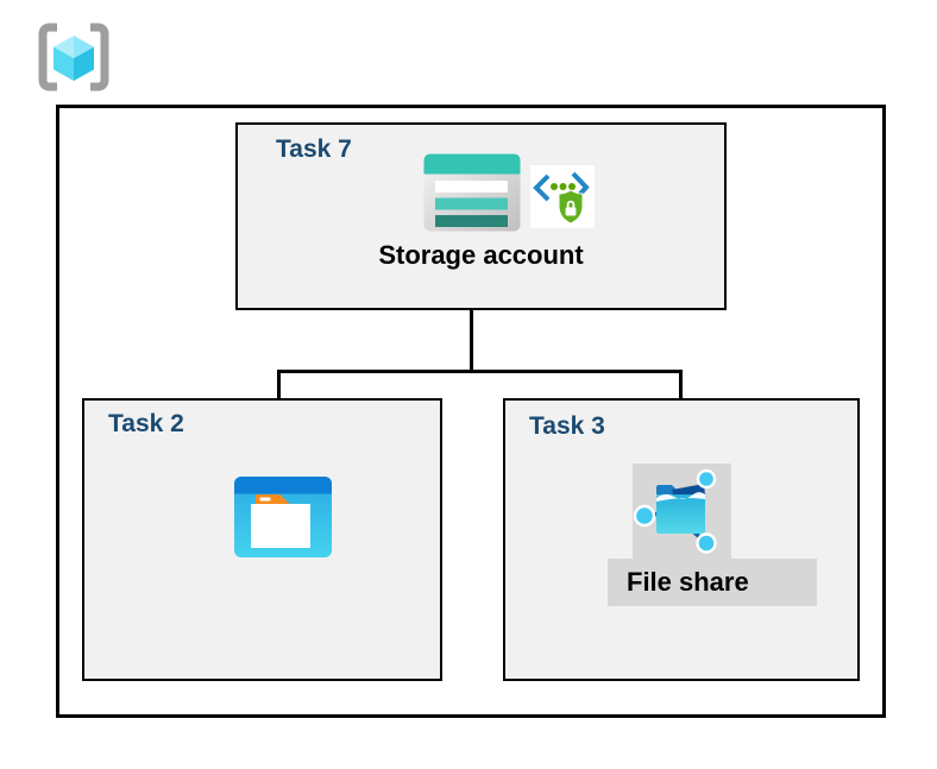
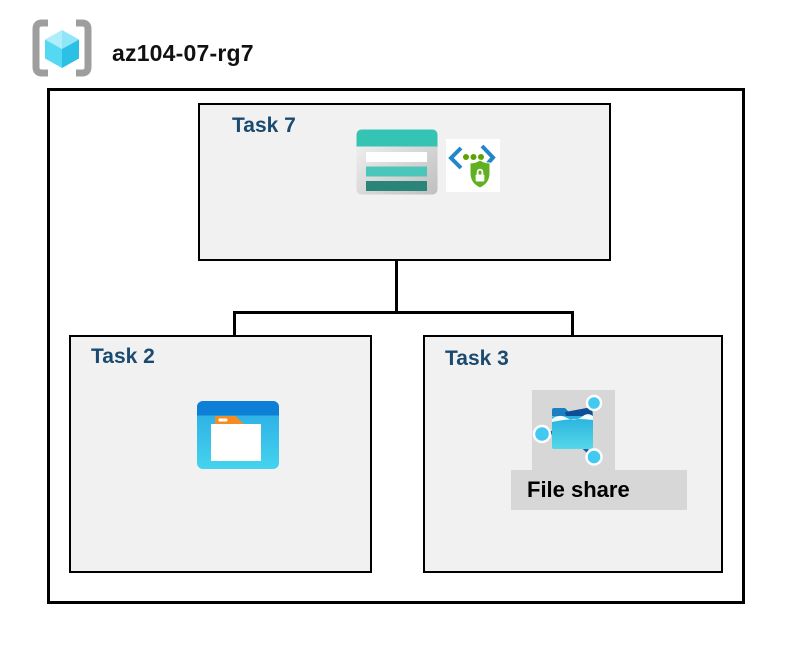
+ az104-07-rg7
  Task 7
- Storage account
  Task 2
  Task 3
  File share
